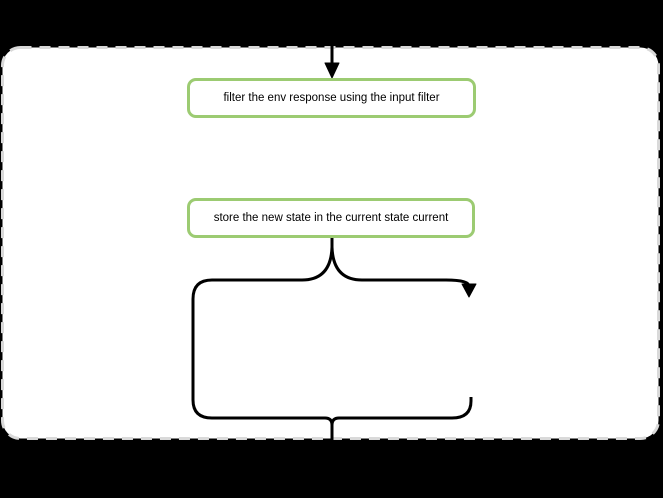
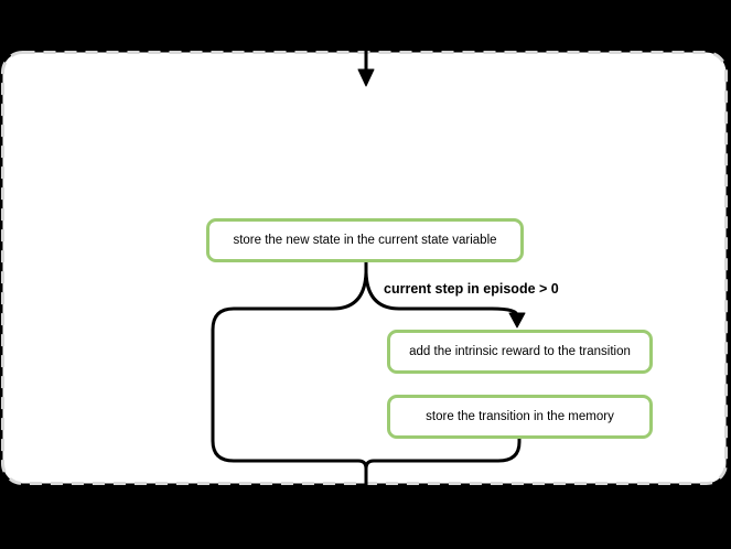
- filter the env response using the input filter
- store the new state in the current state current
+ store the new state in the current state variable
+ current step in episode > 0
+ add the intrinsic reward to the transition
+ store the transition in the memory
